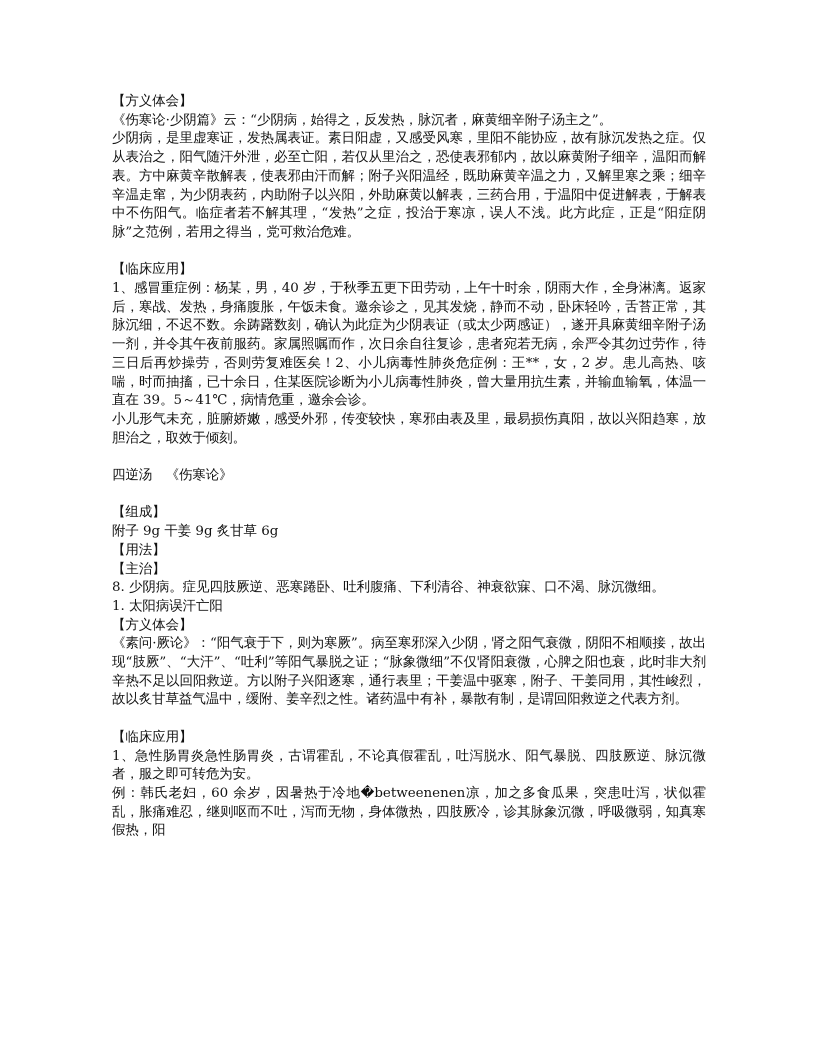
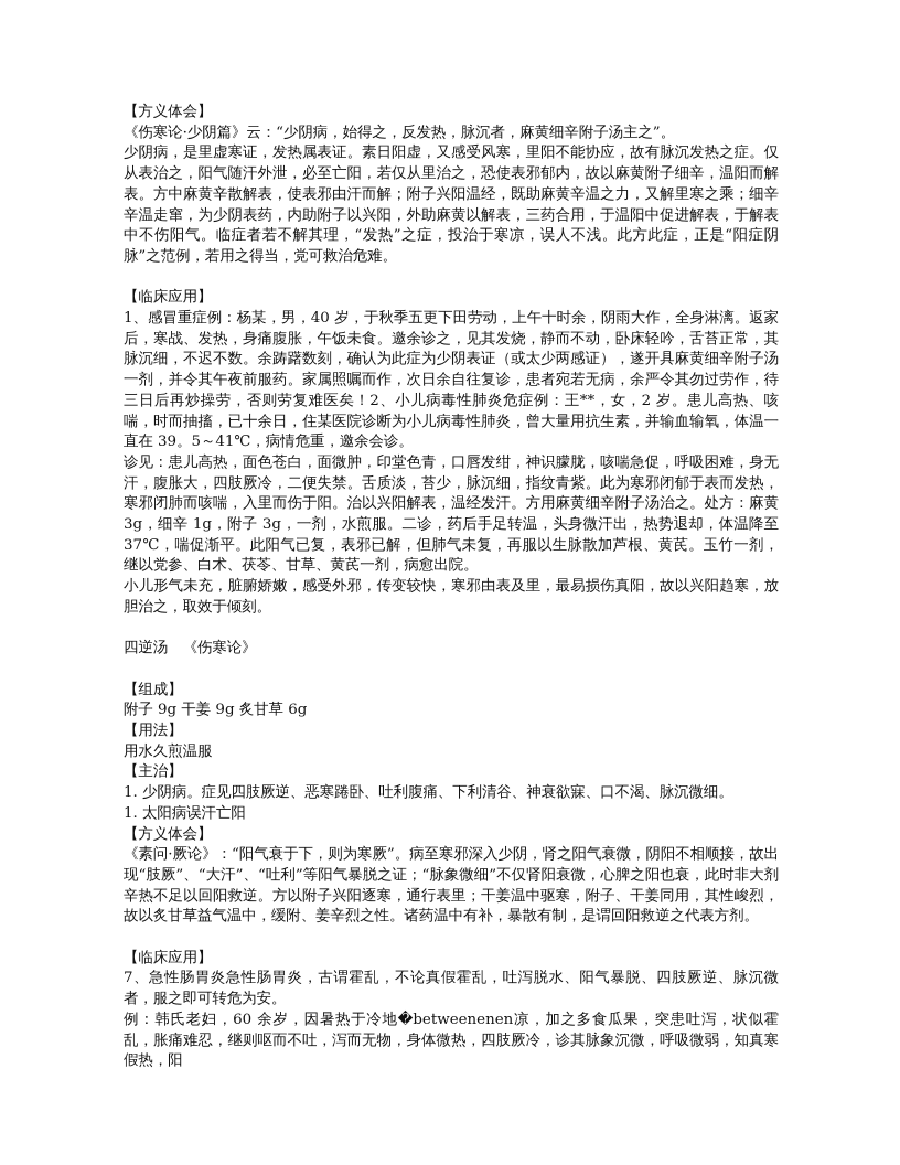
  【方义体会】
  《伤寒论·少阴篇》云：“少阴病，始得之，反发热，脉沉者，麻黄细辛附子汤主之”。
  少阴病，是里虚寒证，发热属表证。素日阳虚，又感受风寒，里阳不能协应，故有脉沉发热之症。仅从表治之，阳气随汗外泄，必至亡阳，若仅从里治之，恐使表邪郁内，故以麻黄附子细辛，温阳而解表。方中麻黄辛散解表，使表邪由汗而解；附子兴阳温经，既助麻黄辛温之力，又解里寒之乘；细辛辛温走窜，为少阴表药，内助附子以兴阳，外助麻黄以解表，三药合用，于温阳中促进解表，于解表中不伤阳气。临症者若不解其理，“发热”之症，投治于寒凉，误人不浅。此方此症，正是“阳症阴脉”之范例，若用之得当，党可救治危难。
  【临床应用】
  1、感冒重症例：杨某，男，40 岁，于秋季五更下田劳动，上午十时余，阴雨大作，全身淋漓。返家后，寒战、发热，身痛腹胀，午饭未食。邀余诊之，见其发烧，静而不动，卧床轻吟，舌苔正常，其脉沉细，不迟不数。余踌躇数刻，确认为此症为少阴表证（或太少两感证），遂开具麻黄细辛附子汤一剂，并令其午夜前服药。家属照嘱而作，次日余自往复诊，患者宛若无病，余严令其勿过劳作，待三日后再炒操劳，否则劳复难医矣！2、小儿病毒性肺炎危症例：王**，女，2 岁。患儿高热、咳喘，时而抽搐，已十余日，住某医院诊断为小儿病毒性肺炎，曾大量用抗生素，并输血输氧，体温一直在 39。5～41℃，病情危重，邀余会诊。
+ 诊见：患儿高热，面色苍白，面微肿，印堂色青，口唇发绀，神识朦胧，咳喘急促，呼吸困难，身无汗，腹胀大，四肢厥冷，二便失禁。舌质淡，苔少，脉沉细，指纹青紫。此为寒邪闭郁于表而发热，寒邪闭肺而咳喘，入里而伤于阳。治以兴阳解表，温经发汗。方用麻黄细辛附子汤治之。处方：麻黄 3g，细辛 1g，附子 3g，一剂，水煎服。二诊，药后手足转温，头身微汗出，热势退却，体温降至 37℃，喘促渐平。此阳气已复，表邪已解，但肺气未复，再服以生脉散加芦根、黄芪。玉竹一剂，继以党参、白术、茯苓、甘草、黄芪一剂，病愈出院。
  小儿形气未充，脏腑娇嫩，感受外邪，传变较快，寒邪由表及里，最易损伤真阳，故以兴阳趋寒，放胆治之，取效于倾刻。
  四逆汤 《伤寒论》
  【组成】
  附子 9g 干姜 9g 炙甘草 6g
  【用法】
+ 用水久煎温服
  【主治】
- 8. 少阴病。症见四肢厥逆、恶寒踡卧、吐利腹痛、下利清谷、神衰欲寐、口不渴、脉沉微细。
+ 1. 少阴病。症见四肢厥逆、恶寒踡卧、吐利腹痛、下利清谷、神衰欲寐、口不渴、脉沉微细。
  1. 太阳病误汗亡阳
  【方义体会】
  《素问·厥论》：“阳气衰于下，则为寒厥”。病至寒邪深入少阴，肾之阳气衰微，阴阳不相顺接，故出现“肢厥”、“大汗”、“吐利”等阳气暴脱之证；“脉象微细”不仅肾阳衰微，心脾之阳也衰，此时非大剂辛热不足以回阳救逆。方以附子兴阳逐寒，通行表里；干姜温中驱寒，附子、干姜同用，其性峻烈，故以炙甘草益气温中，缓附、姜辛烈之性。诸药温中有补，暴散有制，是谓回阳救逆之代表方剂。
  【临床应用】
- 1、急性肠胃炎急性肠胃炎，古谓霍乱，不论真假霍乱，吐泻脱水、阳气暴脱、四肢厥逆、脉沉微者，服之即可转危为安。
+ 7、急性肠胃炎急性肠胃炎，古谓霍乱，不论真假霍乱，吐泻脱水、阳气暴脱、四肢厥逆、脉沉微者，服之即可转危为安。
  例：韩氏老妇，60 余岁，因暑热于冷地�betweenenen凉，加之多食瓜果，突患吐泻，状似霍乱，胀痛难忍，继则呕而不吐，泻而无物，身体微热，四肢厥冷，诊其脉象沉微，呼吸微弱，知真寒假热，阳
